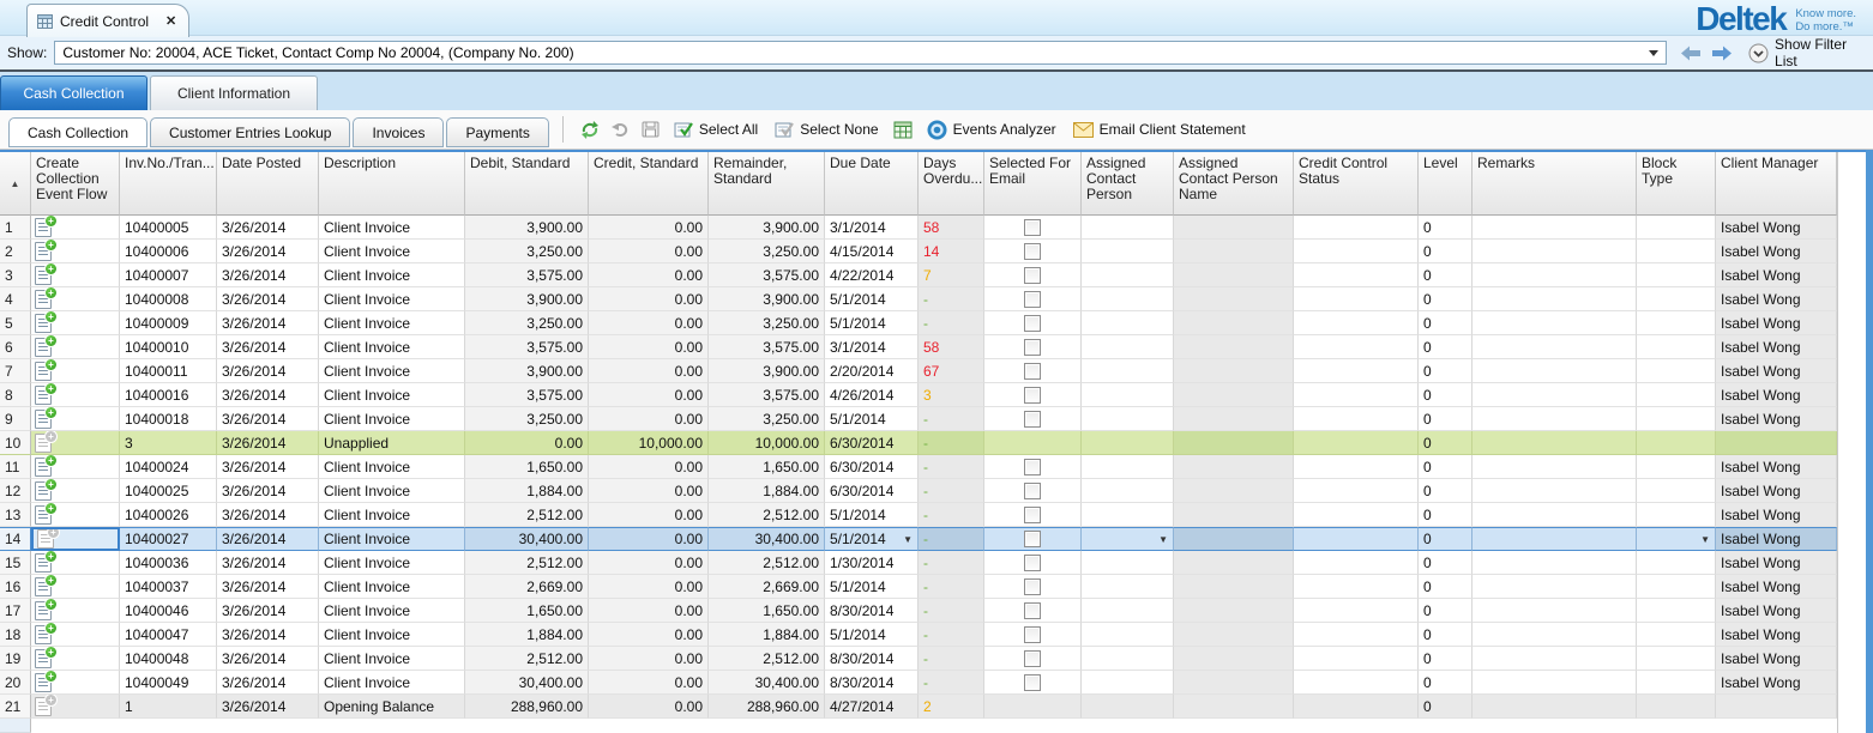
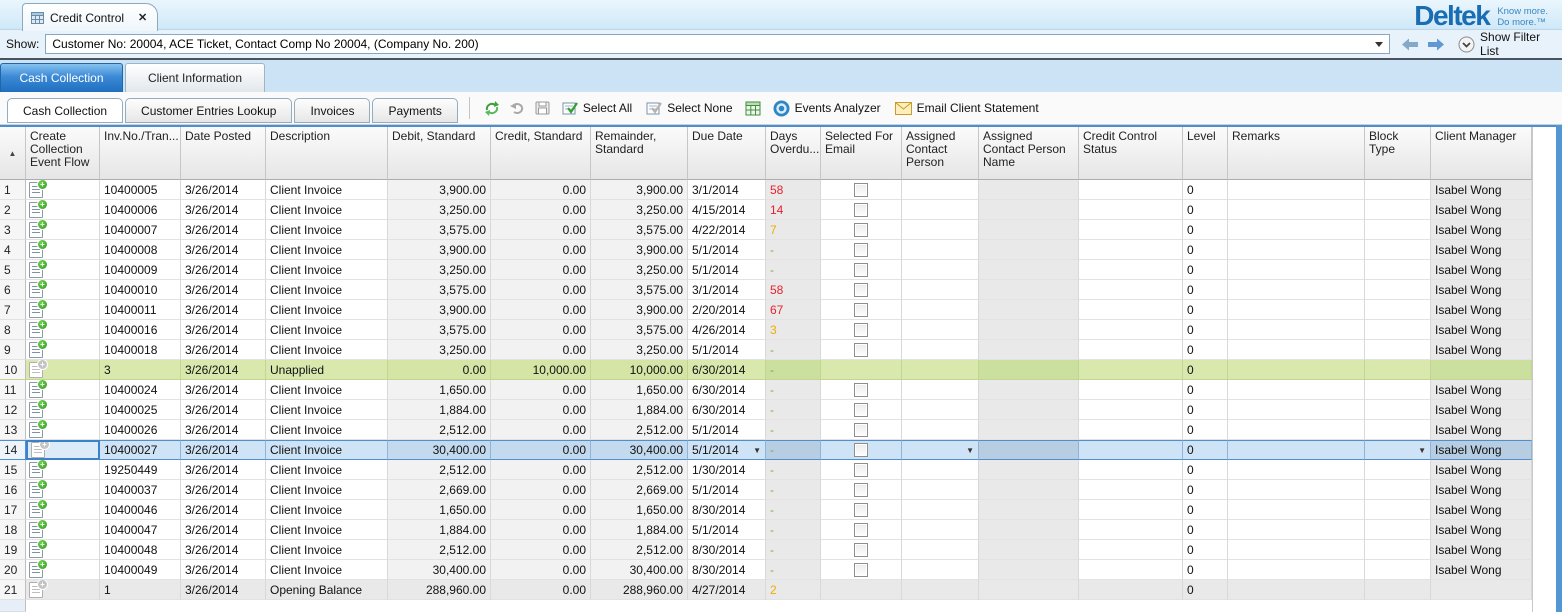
  Credit Control
  ✕
  Deltek
  Know more.
  Do more.™
  Show:
  Customer No: 20004, ACE Ticket, Contact Comp No 20004, (Company No. 200)
  Show Filter List
  Cash Collection
  Client Information
  Cash Collection
  Customer Entries Lookup
  Invoices
  Payments
  Select All
  Select None
  Events Analyzer
  Email Client Statement
  ▲
  Create Collection Event Flow
  Inv.No./Tran...
  Date Posted
  Description
  Debit, Standard
  Credit, Standard
  Remainder, Standard
  Due Date
  Days Overdu...
  Selected For Email
  Assigned Contact Person
  Assigned Contact Person Name
  Credit Control Status
  Level
  Remarks
  Block Type
  Client Manager
  1
  +
  10400005
  3/26/2014
  Client Invoice
  3,900.00
  0.00
  3,900.00
  3/1/2014
  58
  0
  Isabel Wong
  2
  +
  10400006
  3/26/2014
  Client Invoice
  3,250.00
  0.00
  3,250.00
  4/15/2014
  14
  0
  Isabel Wong
  3
  +
  10400007
  3/26/2014
  Client Invoice
  3,575.00
  0.00
  3,575.00
  4/22/2014
  7
  0
  Isabel Wong
  4
  +
  10400008
  3/26/2014
  Client Invoice
  3,900.00
  0.00
  3,900.00
  5/1/2014
  -
  0
  Isabel Wong
  5
  +
  10400009
  3/26/2014
  Client Invoice
  3,250.00
  0.00
  3,250.00
  5/1/2014
  -
  0
  Isabel Wong
  6
  +
  10400010
  3/26/2014
  Client Invoice
  3,575.00
  0.00
  3,575.00
  3/1/2014
  58
  0
  Isabel Wong
  7
  +
  10400011
  3/26/2014
  Client Invoice
  3,900.00
  0.00
  3,900.00
  2/20/2014
  67
  0
  Isabel Wong
  8
  +
  10400016
  3/26/2014
  Client Invoice
  3,575.00
  0.00
  3,575.00
  4/26/2014
  3
  0
  Isabel Wong
  9
  +
  10400018
  3/26/2014
  Client Invoice
  3,250.00
  0.00
  3,250.00
  5/1/2014
  -
  0
  Isabel Wong
  10
  +
  3
  3/26/2014
  Unapplied
  0.00
  10,000.00
  10,000.00
  6/30/2014
  -
  0
  11
  +
  10400024
  3/26/2014
  Client Invoice
  1,650.00
  0.00
  1,650.00
  6/30/2014
  -
  0
  Isabel Wong
  12
  +
  10400025
  3/26/2014
  Client Invoice
  1,884.00
  0.00
  1,884.00
  6/30/2014
  -
  0
  Isabel Wong
  13
  +
  10400026
  3/26/2014
  Client Invoice
  2,512.00
  0.00
  2,512.00
  5/1/2014
  -
  0
  Isabel Wong
  14
  +
  10400027
  3/26/2014
  Client Invoice
  30,400.00
  0.00
  30,400.00
  5/1/2014
  ▼
  -
  ▼
  0
  ▼
  Isabel Wong
  15
  +
- 10400036
+ 19250449
  3/26/2014
  Client Invoice
  2,512.00
  0.00
  2,512.00
  1/30/2014
  -
  0
  Isabel Wong
  16
  +
  10400037
  3/26/2014
  Client Invoice
  2,669.00
  0.00
  2,669.00
  5/1/2014
  -
  0
  Isabel Wong
  17
  +
  10400046
  3/26/2014
  Client Invoice
  1,650.00
  0.00
  1,650.00
  8/30/2014
  -
  0
  Isabel Wong
  18
  +
  10400047
  3/26/2014
  Client Invoice
  1,884.00
  0.00
  1,884.00
  5/1/2014
  -
  0
  Isabel Wong
  19
  +
  10400048
  3/26/2014
  Client Invoice
  2,512.00
  0.00
  2,512.00
  8/30/2014
  -
  0
  Isabel Wong
  20
  +
  10400049
  3/26/2014
  Client Invoice
  30,400.00
  0.00
  30,400.00
  8/30/2014
  -
  0
  Isabel Wong
  21
  +
  1
  3/26/2014
  Opening Balance
  288,960.00
  0.00
  288,960.00
  4/27/2014
  2
  0
